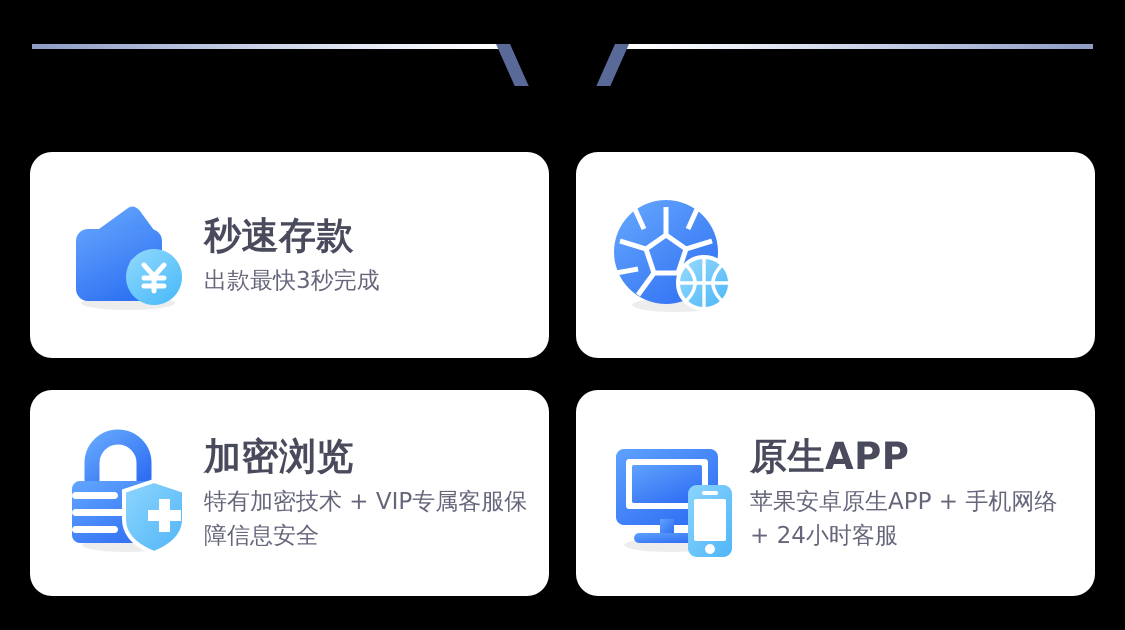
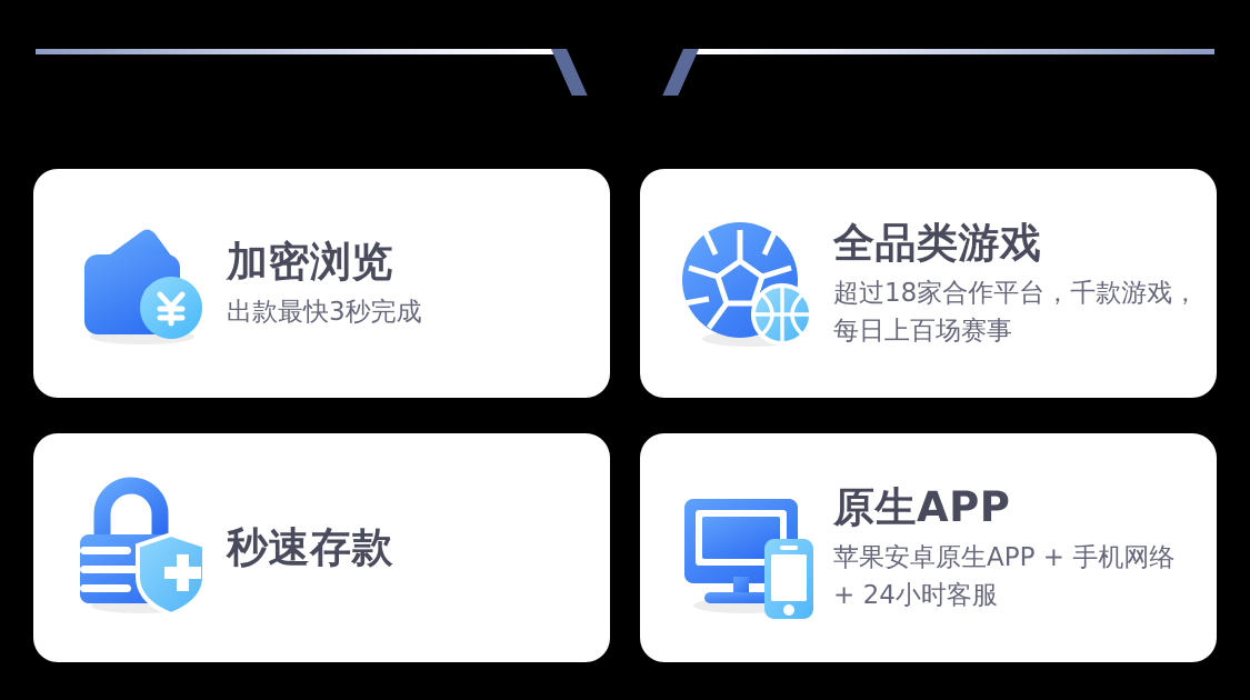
- 秒速存款
+ 加密浏览
  出款最快3秒完成
+ 全品类游戏
+ 超过18家合作平台，千款游戏，每日上百场赛事
- 加密浏览
+ 秒速存款
- 特有加密技术 + VIP专属客服保障信息安全
  原生APP
  苹果安卓原生APP + 手机网络 + 24小时客服
